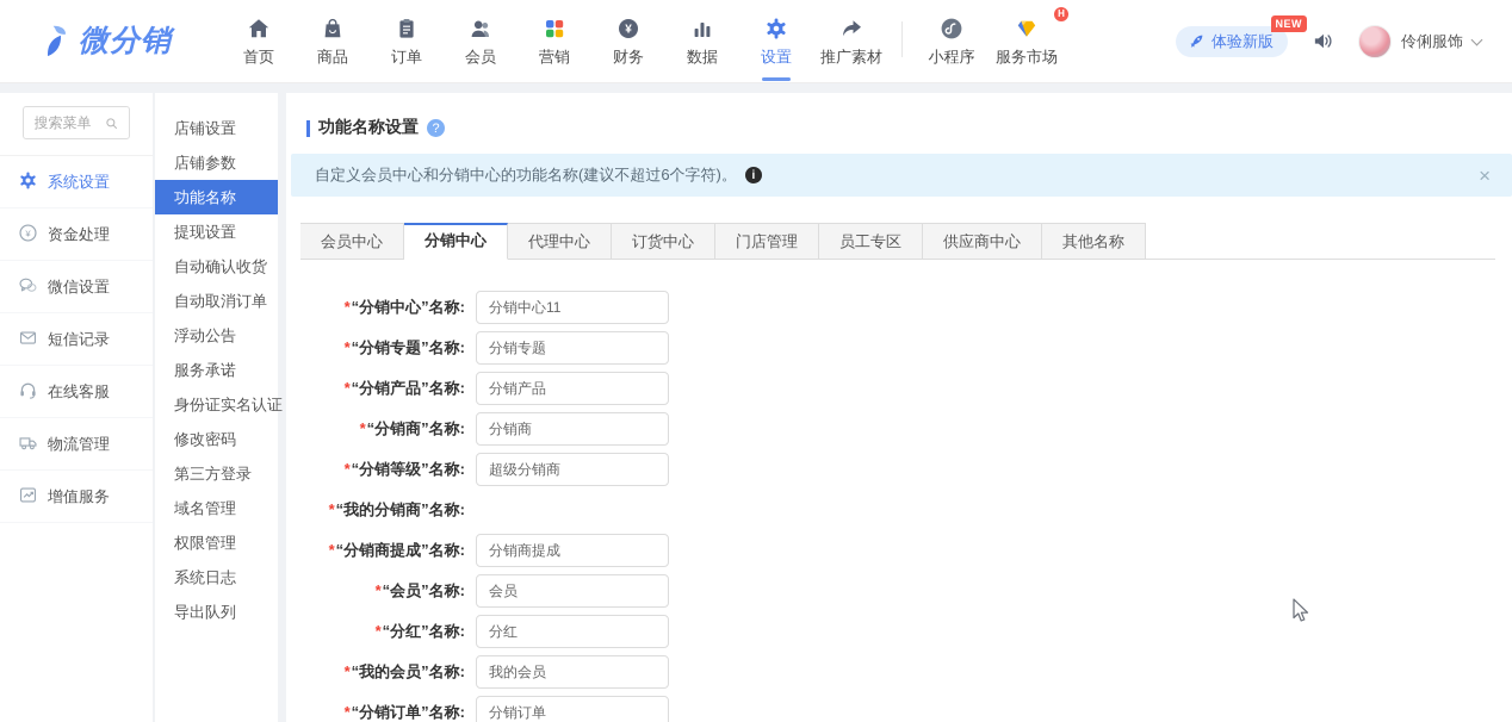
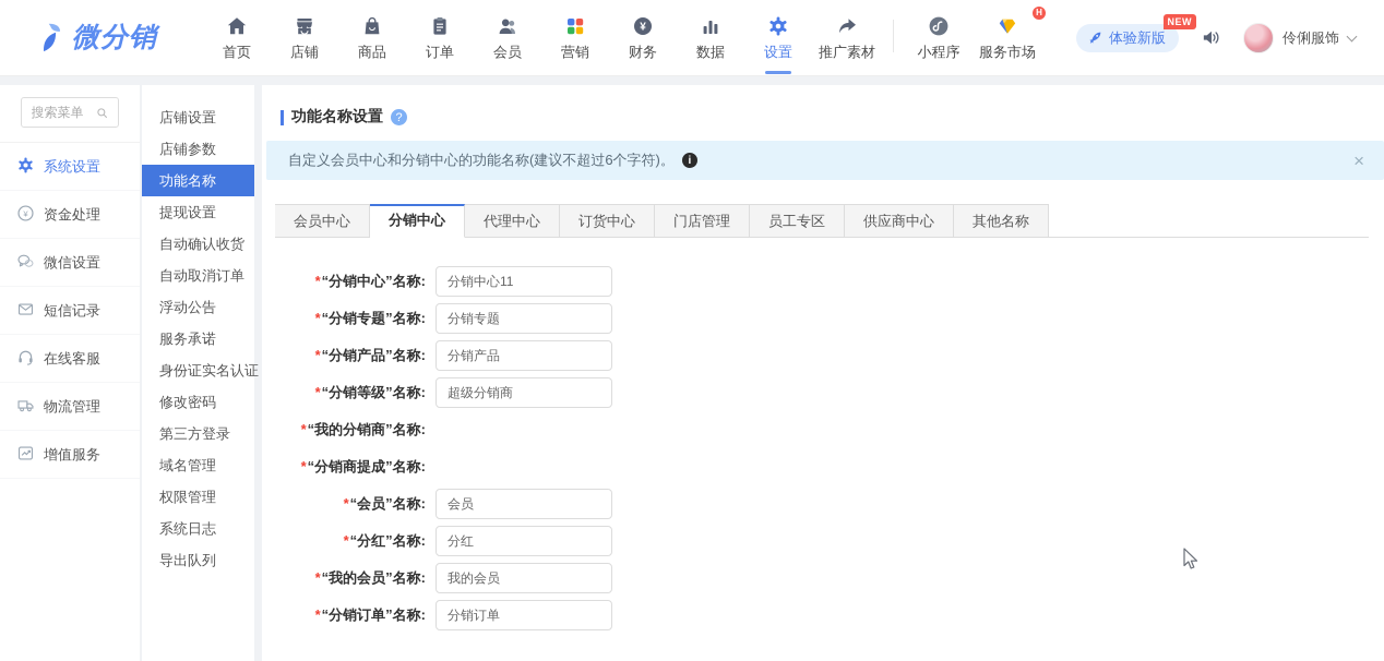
  微分销
  首页
+ 店铺
  商品
  订单
  会员
  营销
  ¥
  财务
  数据
  设置
  推广素材
  小程序
  H
  服务市场
  体验新版
  NEW
  伶俐服饰
  搜索菜单
  系统设置
  ¥
  资金处理
  微信设置
  短信记录
  在线客服
  物流管理
  增值服务
  店铺设置
  店铺参数
  功能名称
  提现设置
  自动确认收货
  自动取消订单
  浮动公告
  服务承诺
  身份证实名认证
  修改密码
  第三方登录
  域名管理
  权限管理
  系统日志
  导出队列
  功能名称设置
  ?
  自定义会员中心和分销中心的功能名称(建议不超过6个字符)。
  i
  ×
  会员中心
  分销中心
  代理中心
  订货中心
  门店管理
  员工专区
  供应商中心
  其他名称
  *“分销中心”名称:
  分销中心11
  *“分销专题”名称:
  分销专题
  *“分销产品”名称:
  分销产品
- *“分销商”名称:
- 分销商
  *“分销等级”名称:
  超级分销商
  *“我的分销商”名称:
  *“分销商提成”名称:
- 分销商提成
  *“会员”名称:
  会员
  *“分红”名称:
  分红
  *“我的会员”名称:
  我的会员
  *“分销订单”名称:
  分销订单
